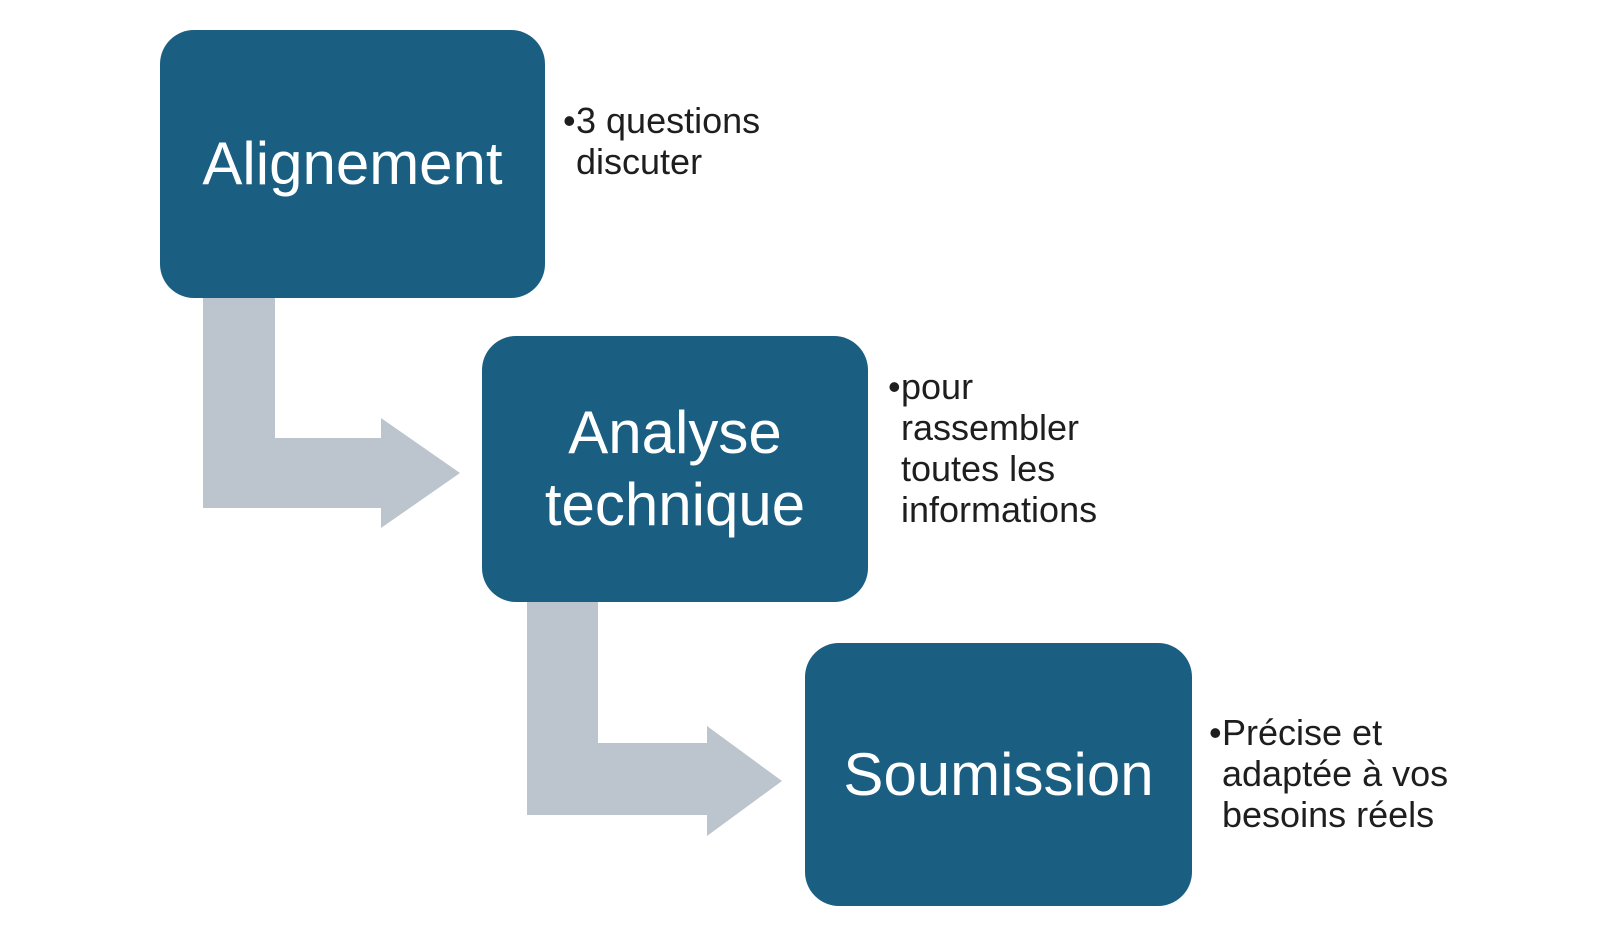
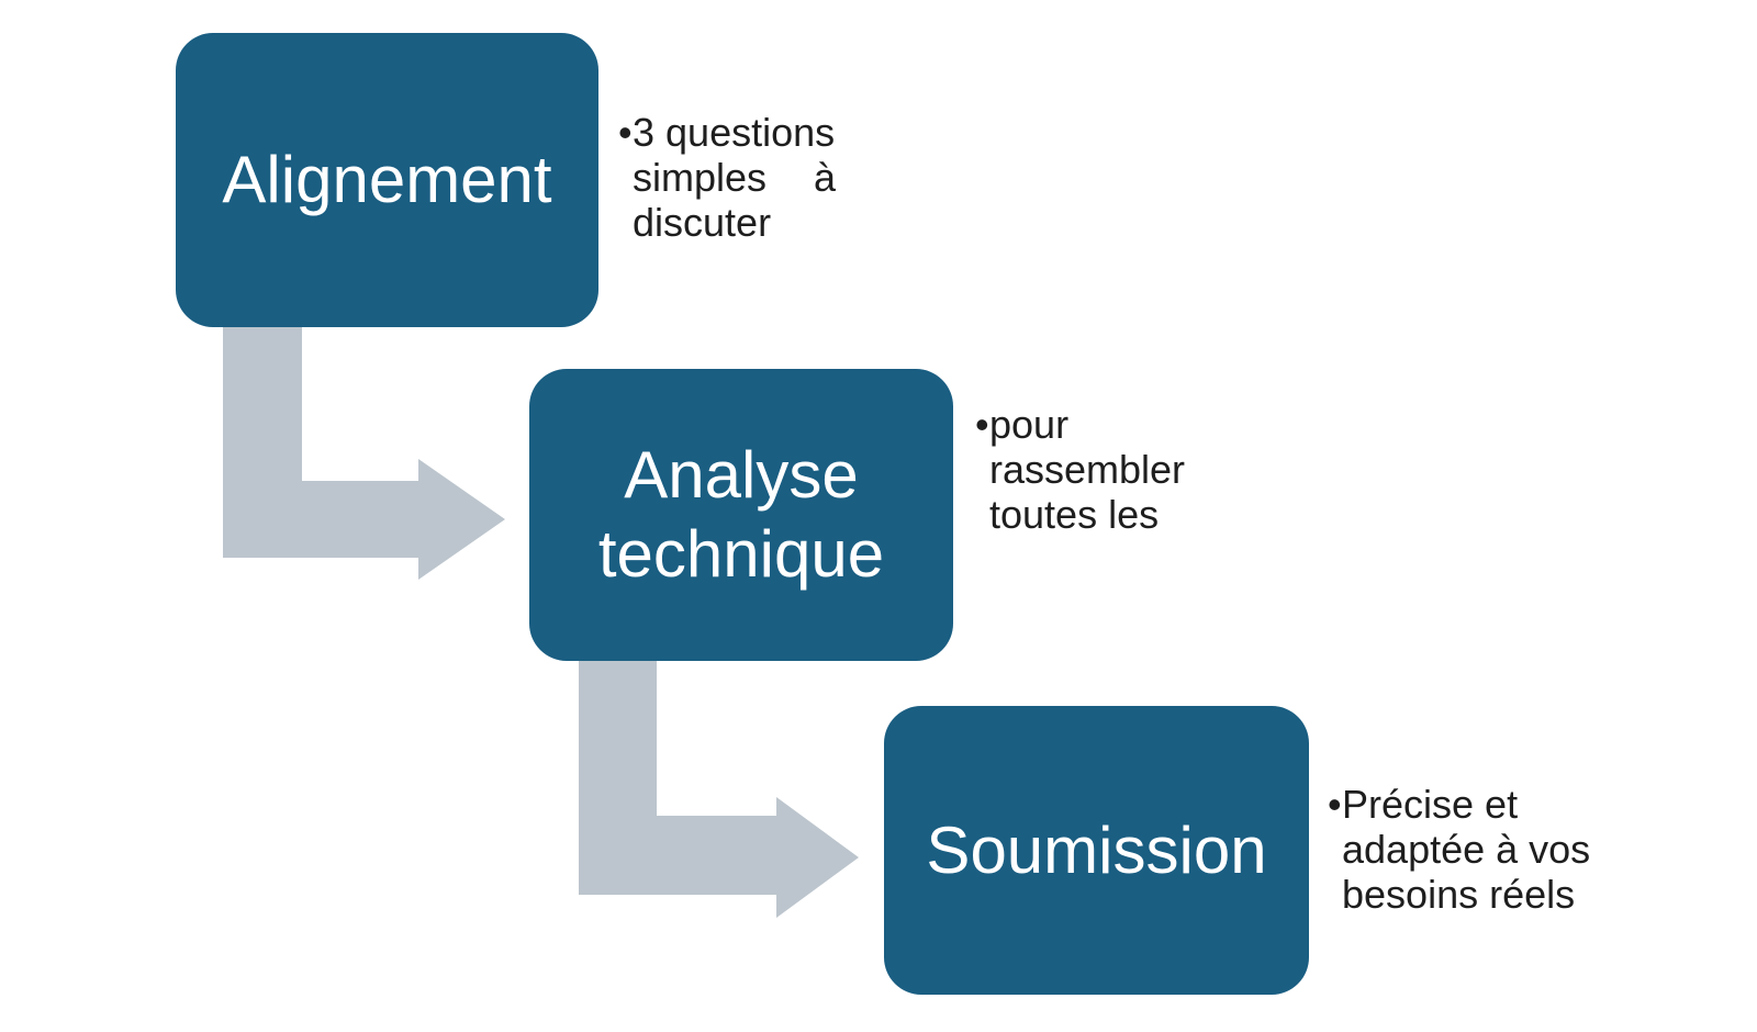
  Alignement
  Analyse technique
  Soumission
  •
  3 questions
+ simples à
  discuter
  •
  pour
  rassembler
  toutes les
- informations
  •
  Précise et
  adaptée à vos
  besoins réels
